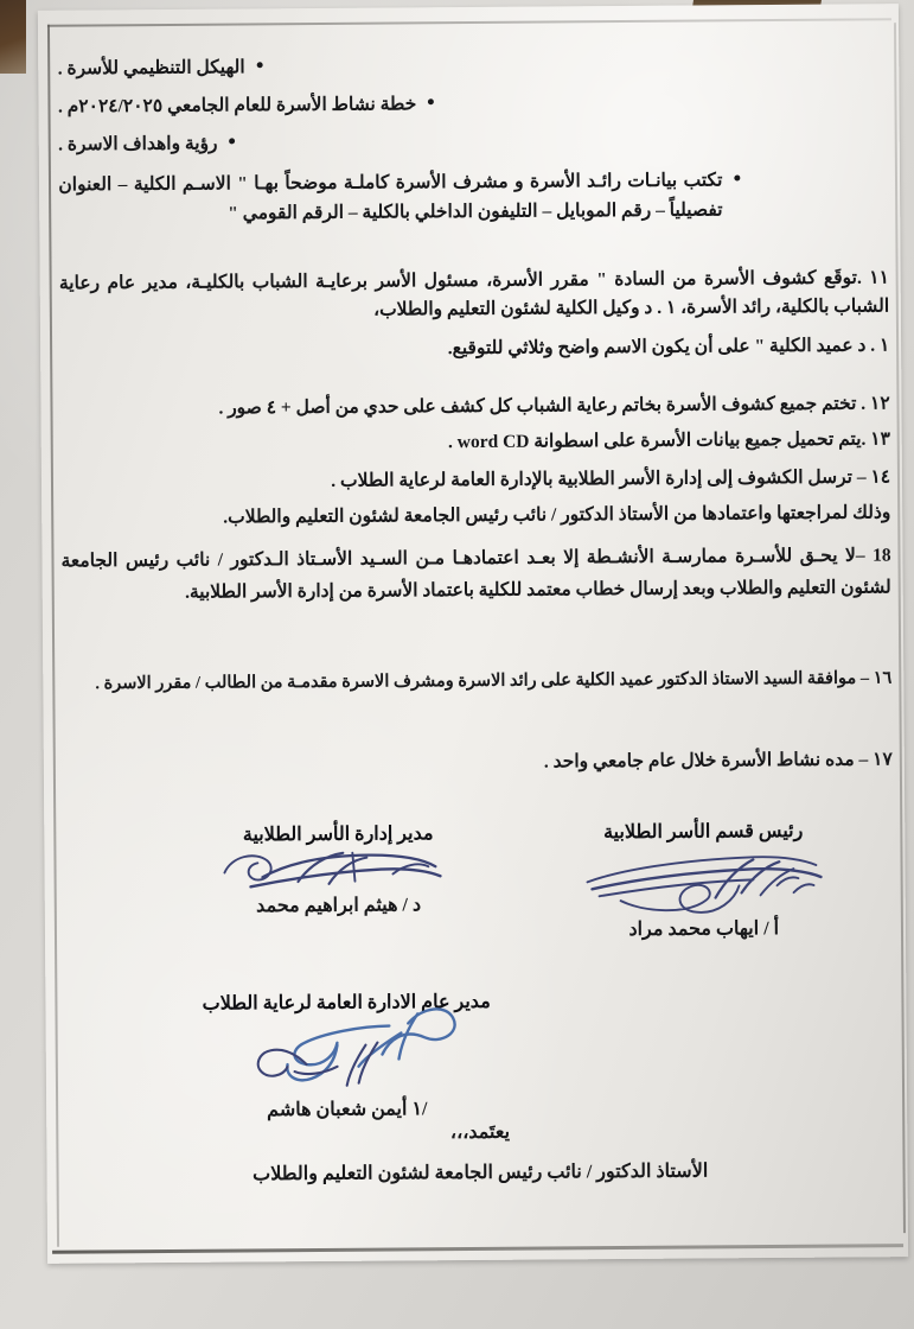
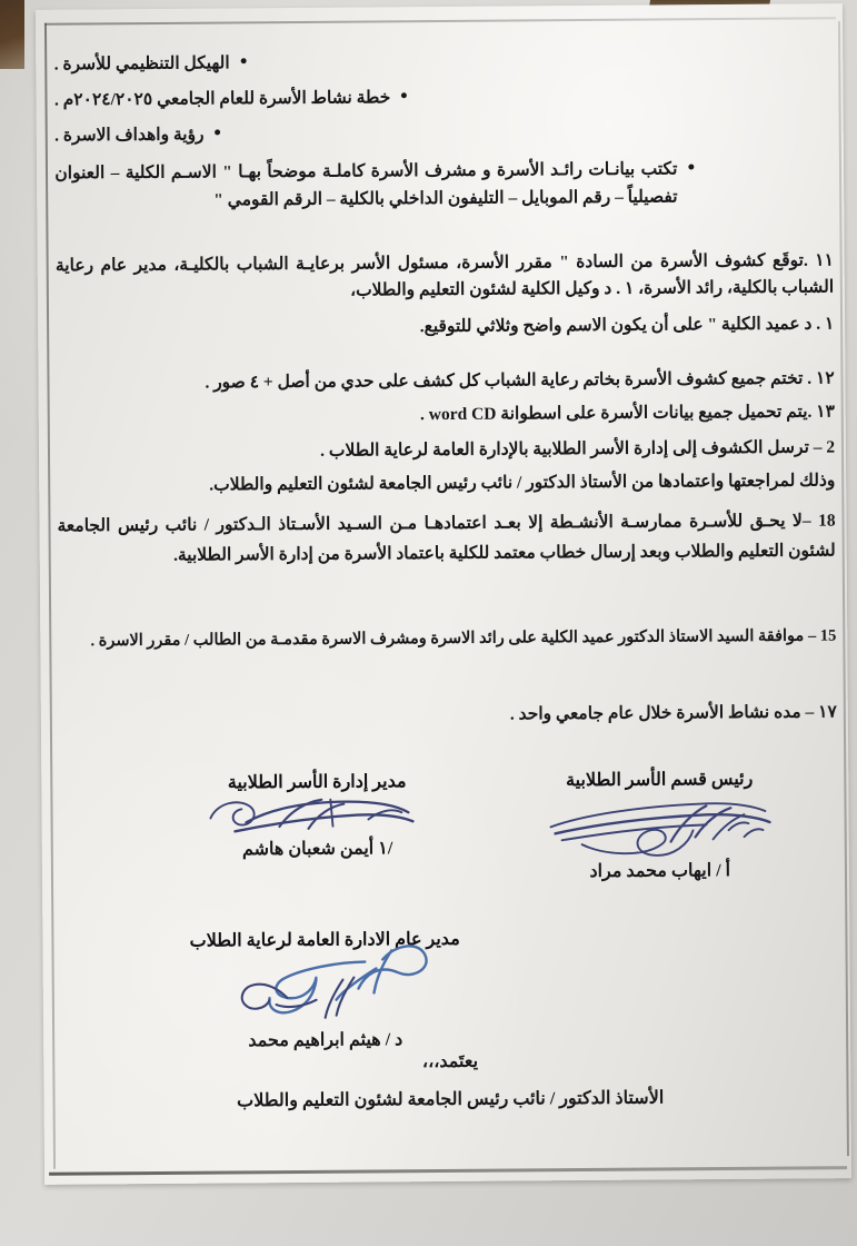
  الهيكل التنظيمي للأسرة .
  خطة نشاط الأسرة للعام الجامعي ٢٠٢٤/٢٠٢٥م .
  رؤية واهداف الاسرة .
  تكتب بيانـات رائـد الأسرة و مشرف الأسرة كاملـة موضحاً بهـا " الاسـم الكلية – العنوان تفصيلياً – رقم الموبايل – التليفون الداخلي بالكلية – الرقم القومي "
  ١١ .توقَع كشوف الأسرة من السادة " مقرر الأسرة، مسئول الأسر برعايـة الشباب بالكليـة، مدير عام رعاية الشباب بالكلية، رائد الأسرة، ١ . د وكيل الكلية لشئون التعليم والطلاب،
  ١ . د عميد الكلية " على أن يكون الاسم واضح وثلاثي للتوقيع.
  ١٢ . تختم جميع كشوف الأسرة بخاتم رعاية الشباب كل كشف على حدي من أصل + ٤ صور .
  ١٣ .يتم تحميل جميع بيانات الأسرة على اسطوانة word CD .
- ١٤ – ترسل الكشوف إلى إدارة الأسر الطلابية بالإدارة العامة لرعاية الطلاب .
+ 2 – ترسل الكشوف إلى إدارة الأسر الطلابية بالإدارة العامة لرعاية الطلاب .
  وذلك لمراجعتها واعتمادها من الأستاذ الدكتور / نائب رئيس الجامعة لشئون التعليم والطلاب.
  18 –لا يحـق للأسـرة ممارسـة الأنشـطة إلا بعـد اعتمادهـا مـن السـيد الأسـتاذ الـدكتور / نائب رئيس الجامعة لشئون التعليم والطلاب وبعد إرسال خطاب معتمد للكلية باعتماد الأسرة من إدارة الأسر الطلابية.
- ١٦ – موافقة السيد الاستاذ الدكتور عميد الكلية على رائد الاسرة ومشرف الاسرة مقدمـة من الطالب / مقرر الاسرة .
+ 15 – موافقة السيد الاستاذ الدكتور عميد الكلية على رائد الاسرة ومشرف الاسرة مقدمـة من الطالب / مقرر الاسرة .
  ١٧ – مده نشاط الأسرة خلال عام جامعي واحد .
  رئيس قسم الأسر الطلابية
  أ / ايهاب محمد مراد
  مدير إدارة الأسر الطلابية
- د / هيثم ابراهيم محمد
+ /١ أيمن شعبان هاشم
  مدير عام الادارة العامة لرعاية الطلاب
- /١ أيمن شعبان هاشم
+ د / هيثم ابراهيم محمد
  يعتَمد،،،
  الأستاذ الدكتور / نائب رئيس الجامعة لشئون التعليم والطلاب
